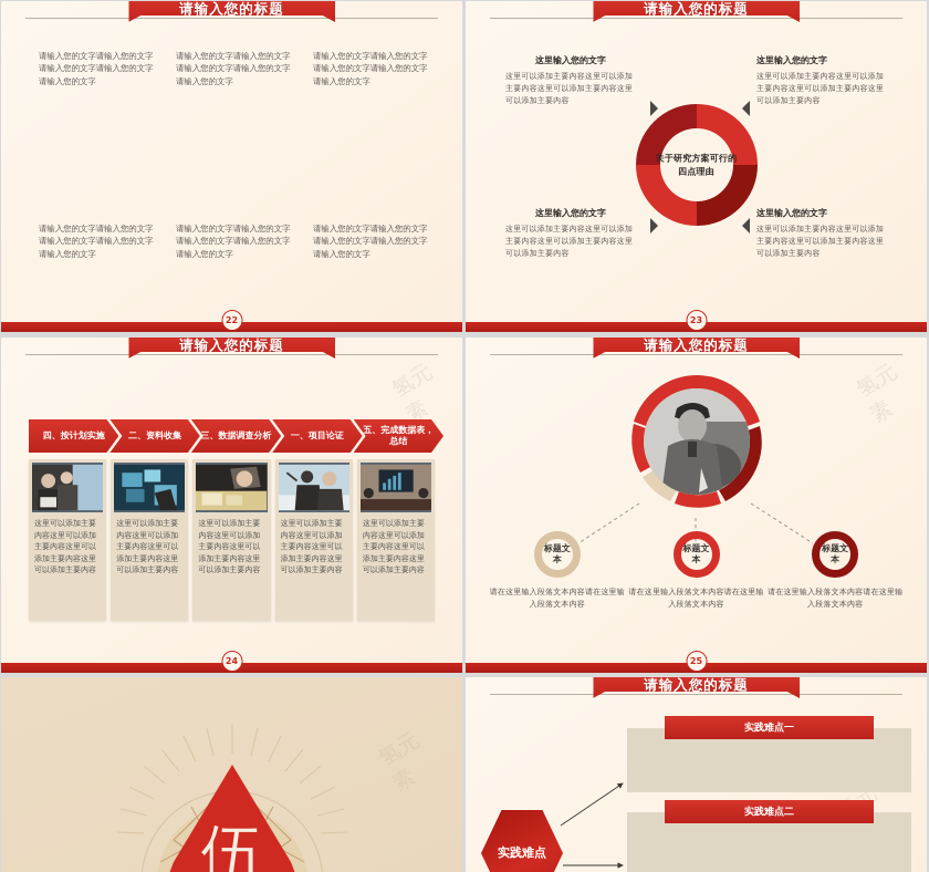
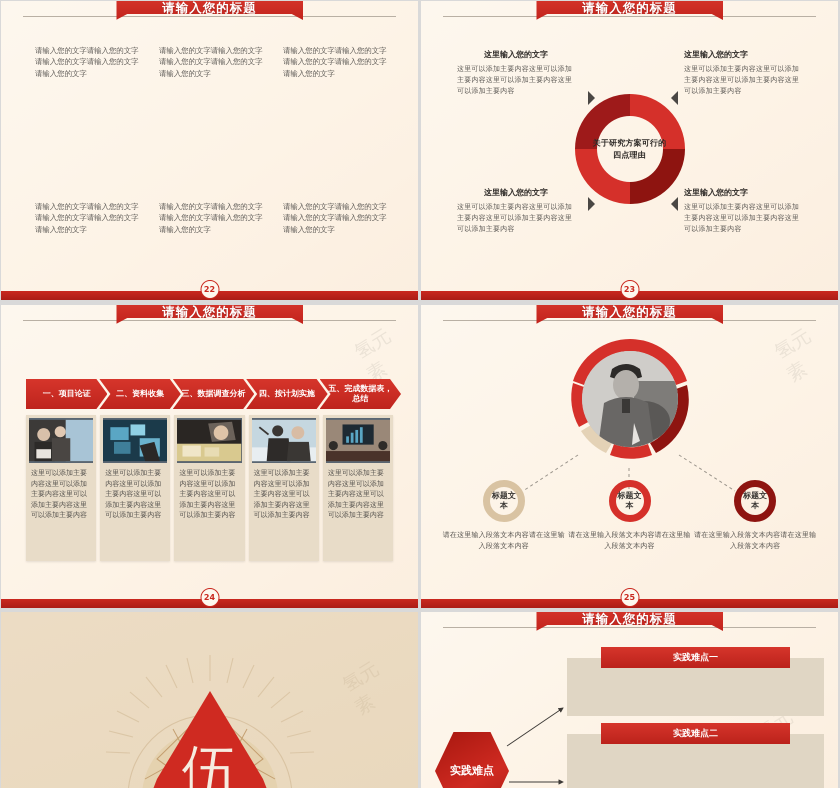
  请输入您的标题
  请输入您的文字请输入您的文字请输入您的文字请输入您的文字请输入您的文字
  请输入您的文字请输入您的文字请输入您的文字请输入您的文字请输入您的文字
  请输入您的文字请输入您的文字请输入您的文字请输入您的文字请输入您的文字
  请输入您的文字请输入您的文字请输入您的文字请输入您的文字请输入您的文字
  请输入您的文字请输入您的文字请输入您的文字请输入您的文字请输入您的文字
  请输入您的文字请输入您的文字请输入您的文字请输入您的文字请输入您的文字
  22
  请输入您的标题
  关于研究方案可行的四点理由
  这里输入您的文字
  这里可以添加主要内容这里可以添加主要内容这里可以添加主要内容这里可以添加主要内容
  这里输入您的文字
  这里可以添加主要内容这里可以添加主要内容这里可以添加主要内容这里可以添加主要内容
  这里输入您的文字
  这里可以添加主要内容这里可以添加主要内容这里可以添加主要内容这里可以添加主要内容
  这里输入您的文字
  这里可以添加主要内容这里可以添加主要内容这里可以添加主要内容这里可以添加主要内容
  23
  请输入您的标题
- 四、按计划实施
+ 一、项目论证
  二、资料收集
  三、数据调查分析
- 一、项目论证
+ 四、按计划实施
  五、完成数据表，总结
  这里可以添加主要内容这里可以添加主要内容这里可以添加主要内容这里可以添加主要内容
  这里可以添加主要内容这里可以添加主要内容这里可以添加主要内容这里可以添加主要内容
  这里可以添加主要内容这里可以添加主要内容这里可以添加主要内容这里可以添加主要内容
  这里可以添加主要内容这里可以添加主要内容这里可以添加主要内容这里可以添加主要内容
  这里可以添加主要内容这里可以添加主要内容这里可以添加主要内容这里可以添加主要内容
  24
  请输入您的标题
  标题文本
  请在这里输入段落文本内容请在这里输入段落文本内容
  标题文本
  请在这里输入段落文本内容请在这里输入段落文本内容
  标题文本
  请在这里输入段落文本内容请在这里输入段落文本内容
  25
  伍
  请输入您的标题
  实践难点
  实践难点一
  实践难点二
